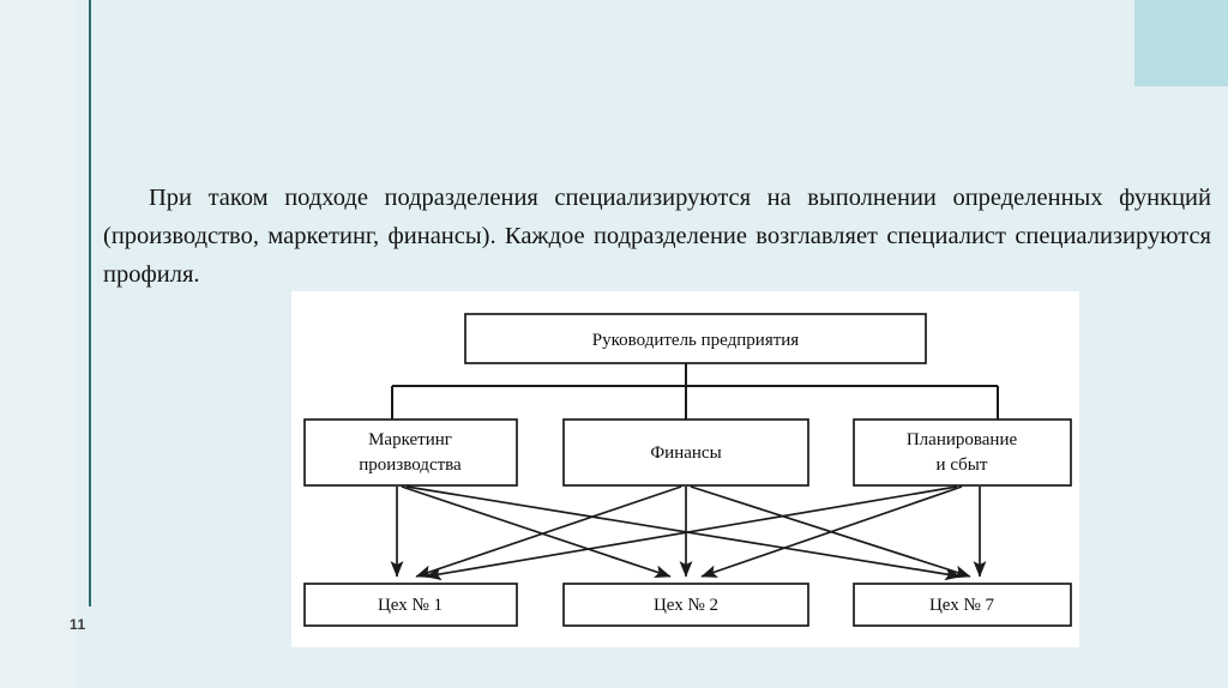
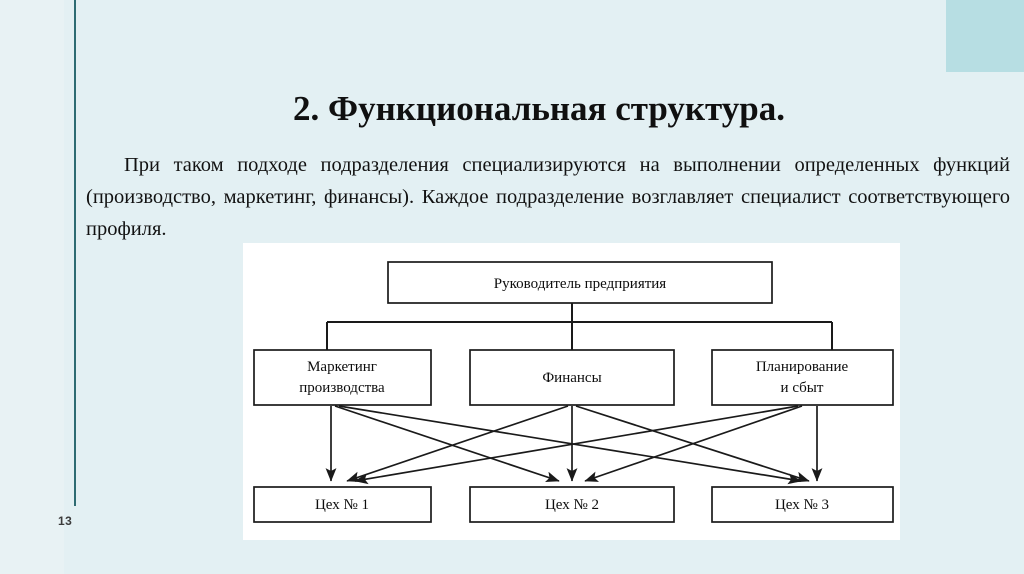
- 11
+ 13
+ 2. Функциональная структура.
- При таком подходе подразделения специализируются на выполнении определенных функций (производство, маркетинг, финансы). Каждое подразделение возглавляет специалист специализируются профиля.
+ При таком подходе подразделения специализируются на выполнении определенных функций (производство, маркетинг, финансы). Каждое подразделение возглавляет специалист соответствующего профиля.
  Руководитель предприятия
  Маркетинг
  производства
  Финансы
  Планирование
  и сбыт
  Цех № 1
  Цех № 2
- Цех № 7
+ Цех № 3
